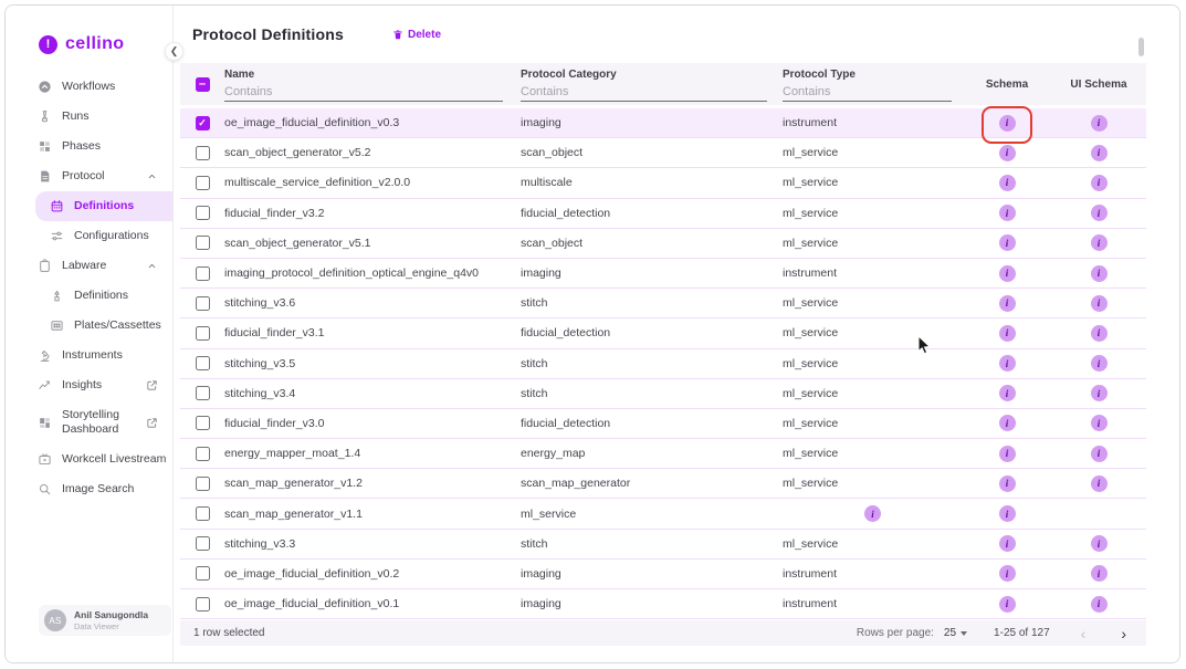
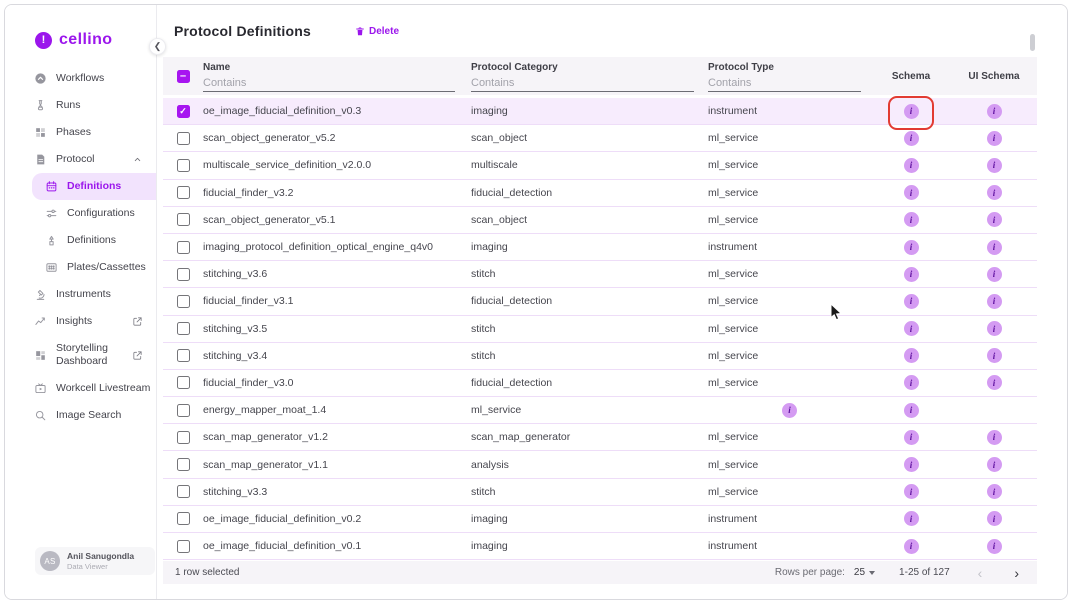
  !
  cellino
  Workflows
  Runs
  Phases
  Protocol
  Definitions
  Configurations
- Labware
  Definitions
  Plates/Cassettes
  Instruments
  Insights
  Storytelling Dashboard
  Workcell Livestream
  Image Search
  AS
  Anil Sanugondla
  Data Viewer
  ❮
  Protocol Definitions
  Delete
  –
  Name
  Contains
  Protocol Category
  Contains
  Protocol Type
  Contains
  Schema
  UI Schema
  ✓
  oe_image_fiducial_definition_v0.3
  imaging
  instrument
  i
  i
  scan_object_generator_v5.2
  scan_object
  ml_service
  i
  i
  multiscale_service_definition_v2.0.0
  multiscale
  ml_service
  i
  i
  fiducial_finder_v3.2
  fiducial_detection
  ml_service
  i
  i
  scan_object_generator_v5.1
  scan_object
  ml_service
  i
  i
  imaging_protocol_definition_optical_engine_q4v0
  imaging
  instrument
  i
  i
  stitching_v3.6
  stitch
  ml_service
  i
  i
  fiducial_finder_v3.1
  fiducial_detection
  ml_service
  i
  i
  stitching_v3.5
  stitch
  ml_service
  i
  i
  stitching_v3.4
  stitch
  ml_service
  i
  i
  fiducial_finder_v3.0
  fiducial_detection
  ml_service
  i
  i
  energy_mapper_moat_1.4
- energy_map
  ml_service
  i
  i
  scan_map_generator_v1.2
  scan_map_generator
  ml_service
  i
  i
  scan_map_generator_v1.1
+ analysis
  ml_service
  i
  i
  stitching_v3.3
  stitch
  ml_service
  i
  i
  oe_image_fiducial_definition_v0.2
  imaging
  instrument
  i
  i
  oe_image_fiducial_definition_v0.1
  imaging
  instrument
  i
  i
  1 row selected
  Rows per page:
  25
  1-25 of 127
  ‹
  ›
